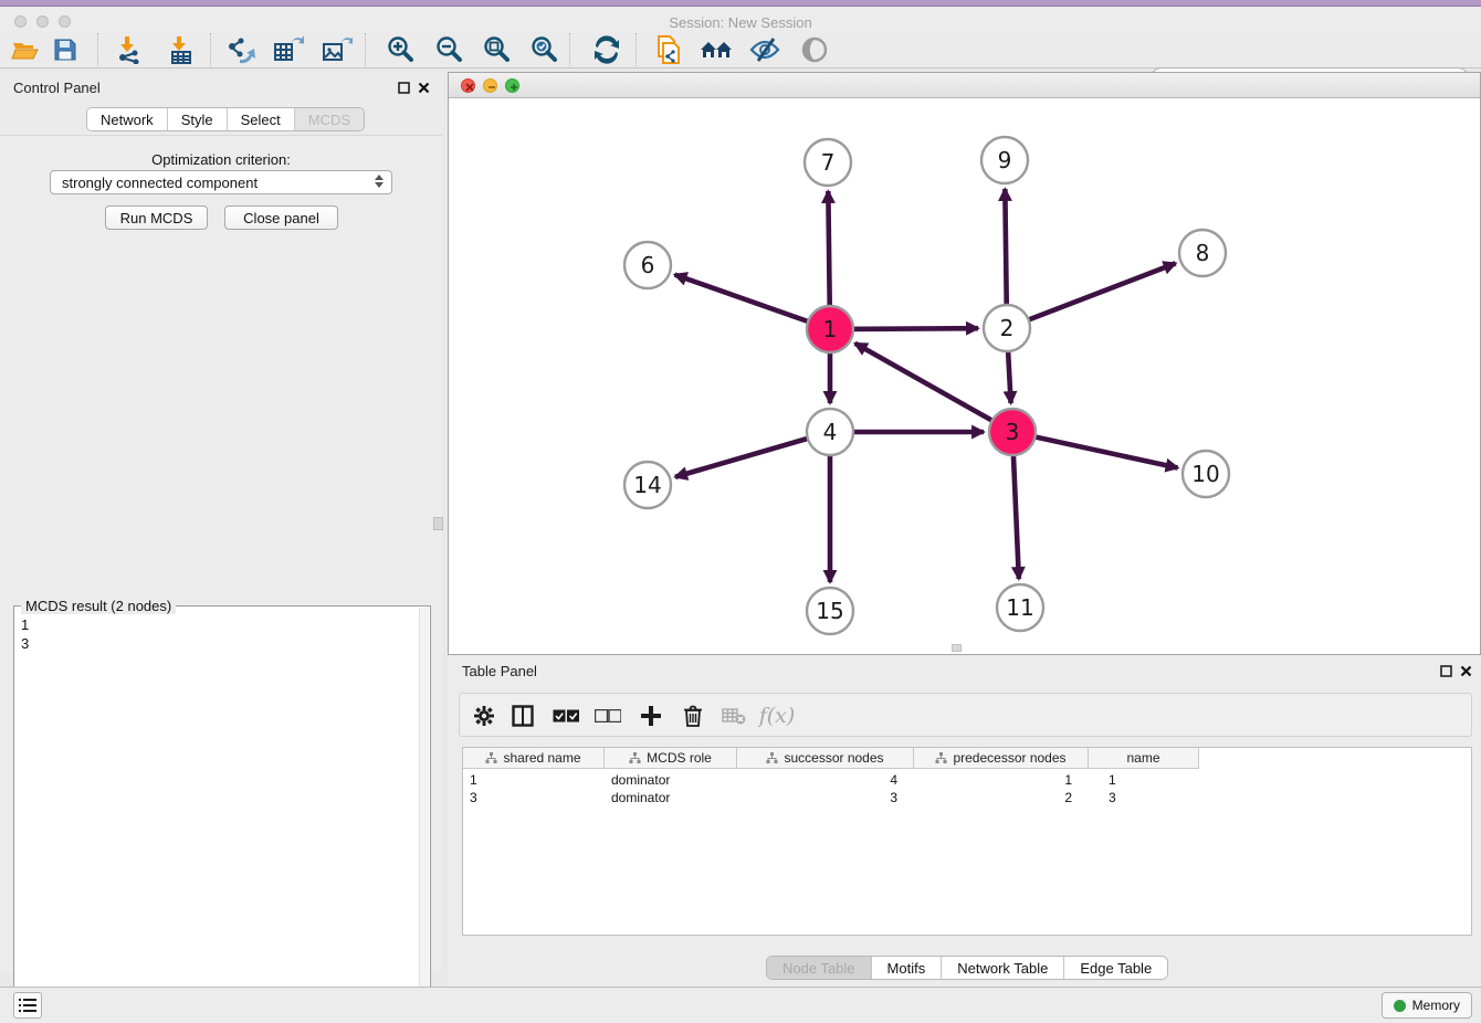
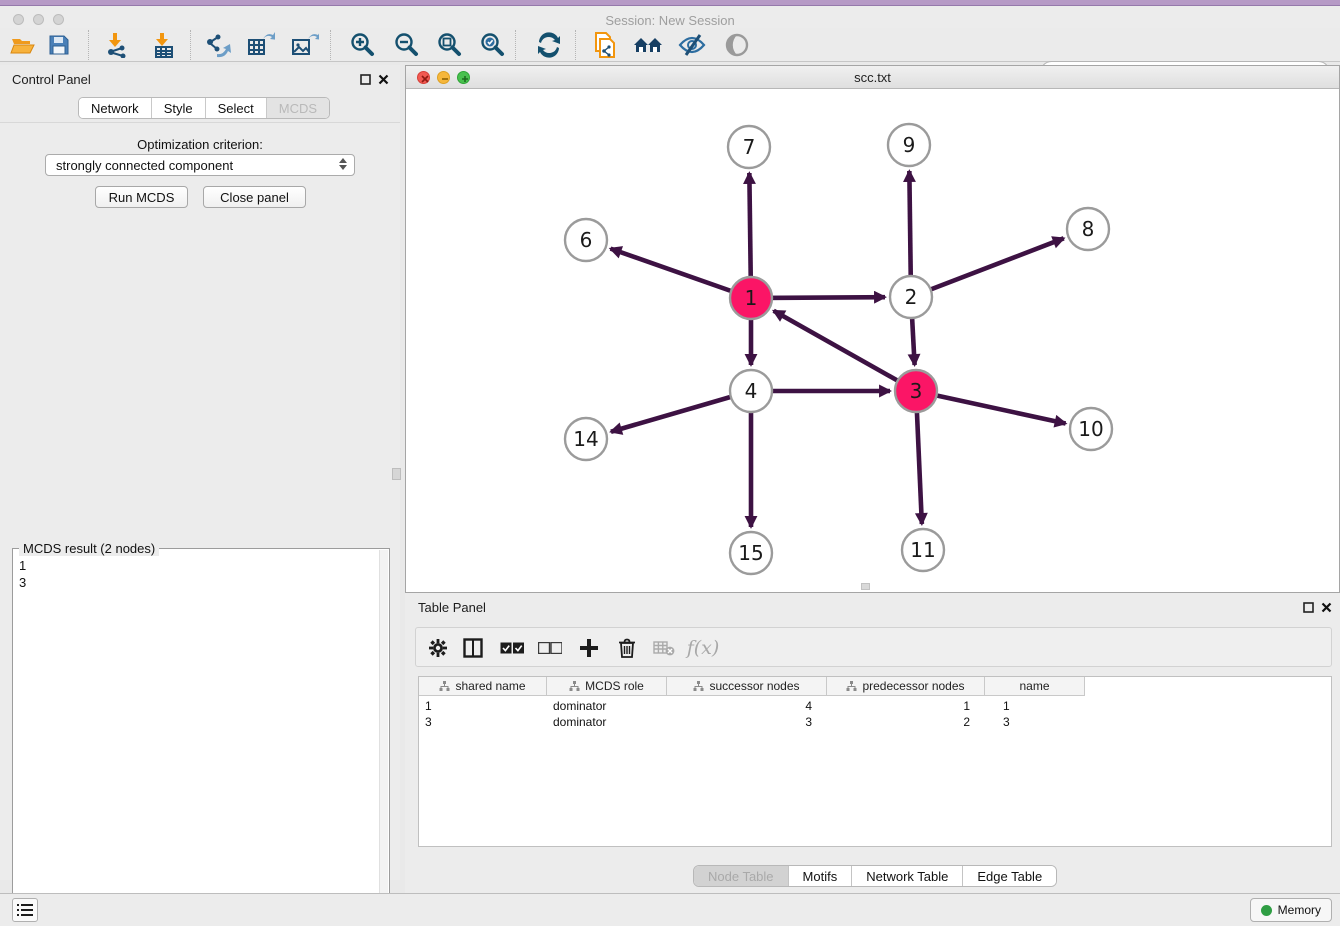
  Session: New Session
  Control Panel
  Network
  Style
  Select
  MCDS
  Optimization criterion:
  strongly connected component
  Run MCDS
  Close panel
  MCDS result (2 nodes)
  1
  3
+ scc.txt
  1
  2
  3
  4
  6
  7
  8
  9
  10
  11
  14
  15
  Table Panel
  f(x)
  shared name
  MCDS role
  successor nodes
  predecessor nodes
  name
  1
  dominator
  4
  1
  1
  3
  dominator
  3
  2
  3
  Node Table
  Motifs
  Network Table
  Edge Table
  Memory
